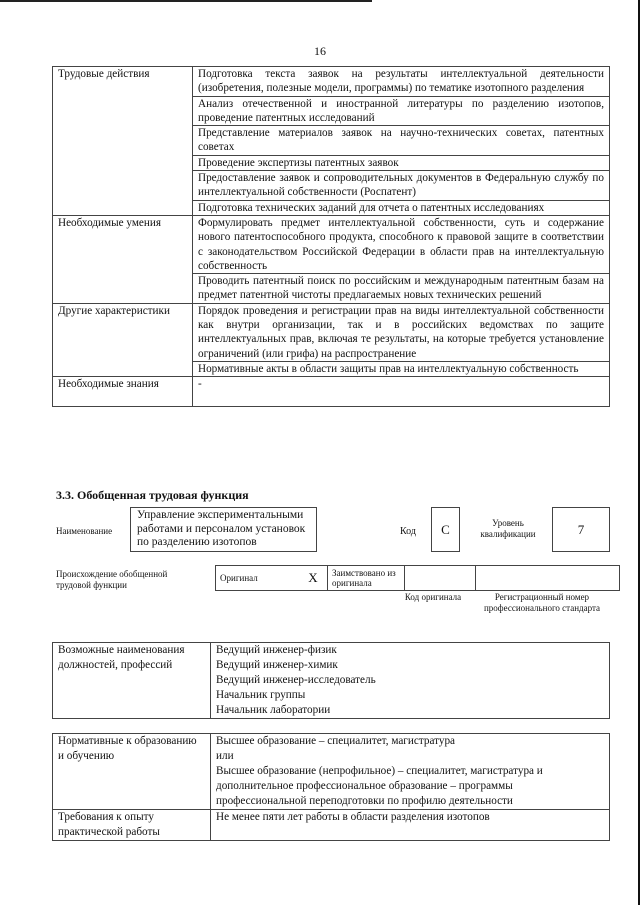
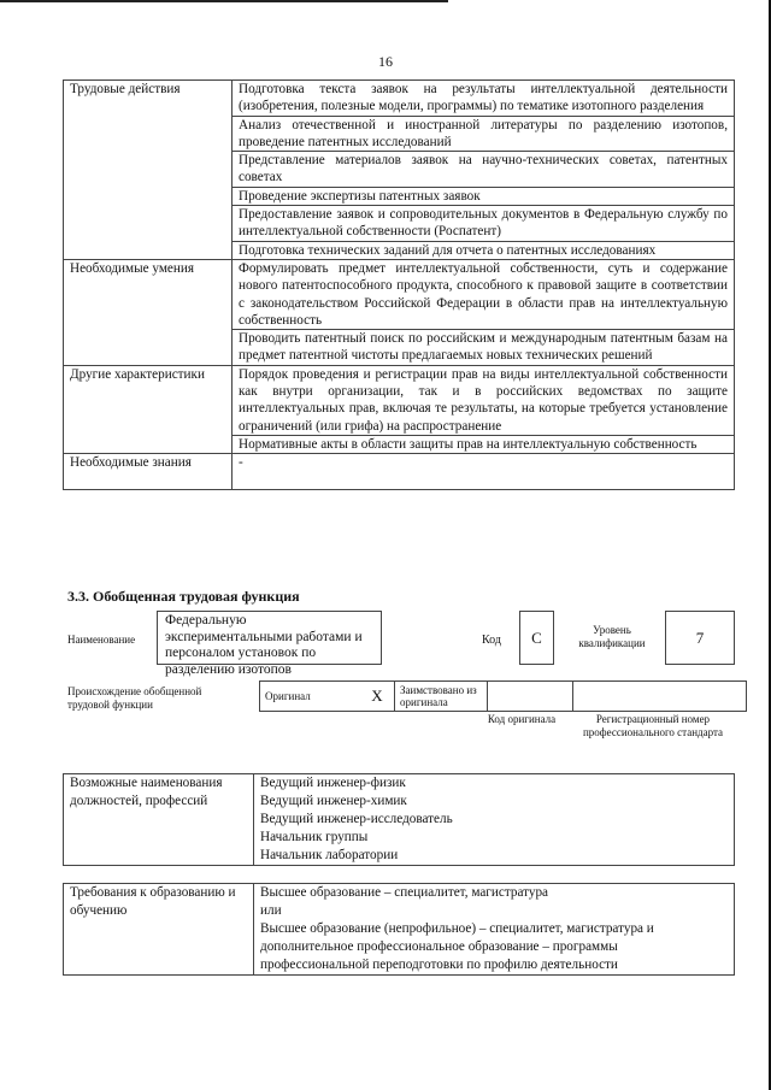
  16
  Трудовые действия	Подготовка текста заявок на результаты интеллектуальной деятельности (изобретения, полезные модели, программы) по тематике изотопного разделения
  Анализ отечественной и иностранной литературы по разделению изотопов, проведение патентных исследований
  Представление материалов заявок на научно-технических советах, патентных советах
  Проведение экспертизы патентных заявок
  Предоставление заявок и сопроводительных документов в Федеральную службу по интеллектуальной собственности (Роспатент)
  Подготовка технических заданий для отчета о патентных исследованиях
  Необходимые умения	Формулировать предмет интеллектуальной собственности, суть и содержание нового патентоспособного продукта, способного к правовой защите в соответствии с законодательством Российской Федерации в области прав на интеллектуальную собственность
  Проводить патентный поиск по российским и международным патентным базам на предмет патентной чистоты предлагаемых новых технических решений
  Другие характеристики	Порядок проведения и регистрации прав на виды интеллектуальной собственности как внутри организации, так и в российских ведомствах по защите интеллектуальных прав, включая те результаты, на которые требуется установление ограничений (или грифа) на распространение
  Нормативные акты в области защиты прав на интеллектуальную собственность
  Необходимые знания	-
  3.3. Обобщенная трудовая функция
  Наименование
- Управление экспериментальными работами и персоналом установок по разделению изотопов
+ Федеральную экспериментальными работами и персоналом установок по разделению изотопов
  Код
  C
  Уровень квалификации
  7
  Происхождение обобщенной трудовой функции
  Оригинал	X	Заимствовано из оригинала
  Код оригинала
  Регистрационный номер профессионального стандарта
  Возможные наименования должностей, профессий	Ведущий инженер-физик
  Ведущий инженер-химик
  Ведущий инженер-исследователь
  Начальник группы
  Начальник лаборатории
- Нормативные к образованию и обучению	Высшее образование – специалитет, магистратура или Высшее образование (непрофильное) – специалитет, магистратура и дополнительное профессиональное образование – программы профессиональной переподготовки по профилю деятельности
+ Требования к образованию и обучению	Высшее образование – специалитет, магистратура или Высшее образование (непрофильное) – специалитет, магистратура и дополнительное профессиональное образование – программы профессиональной переподготовки по профилю деятельности
- Требования к опыту практической работы	Не менее пяти лет работы в области разделения изотопов
